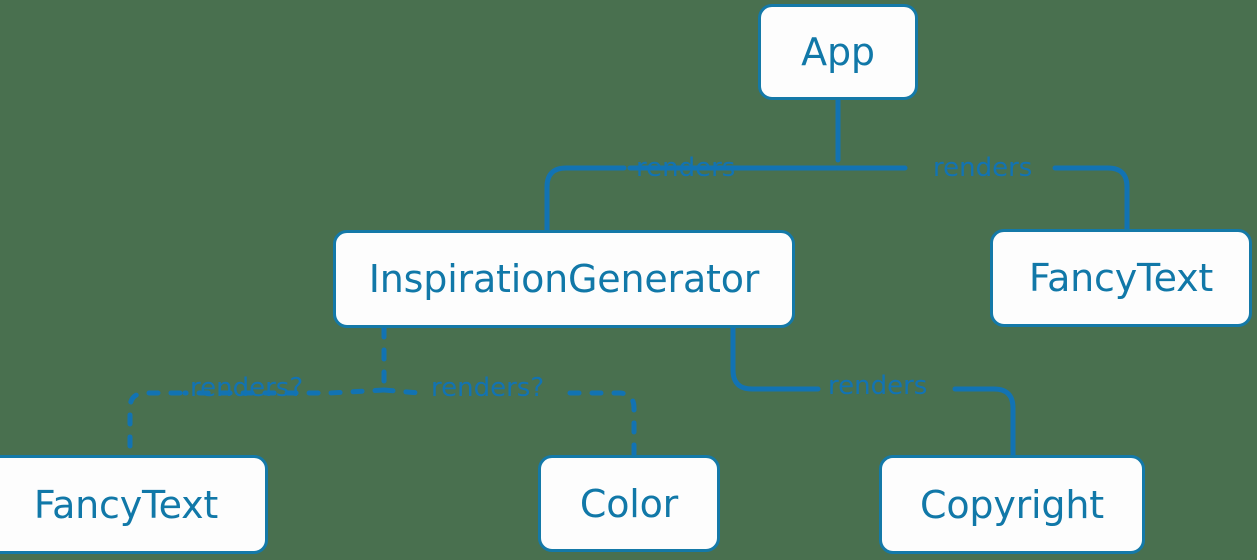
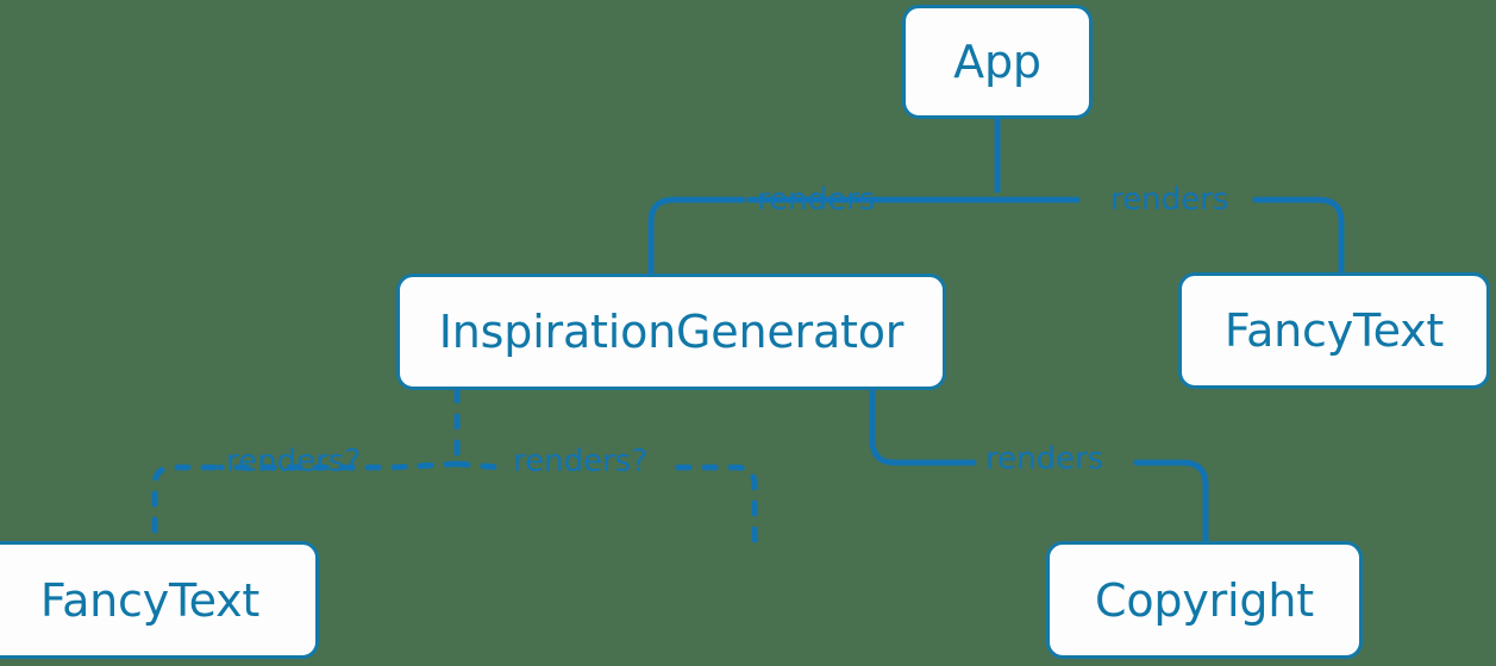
  renders
  renders
  renders?
  renders?
  renders
  App
  InspirationGenerator
  FancyText
  FancyText
- Color
  Copyright
